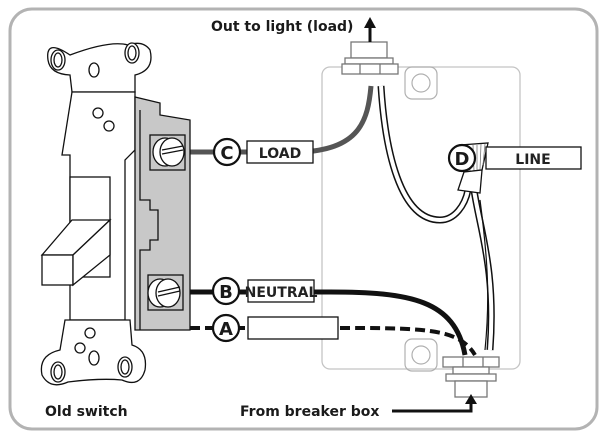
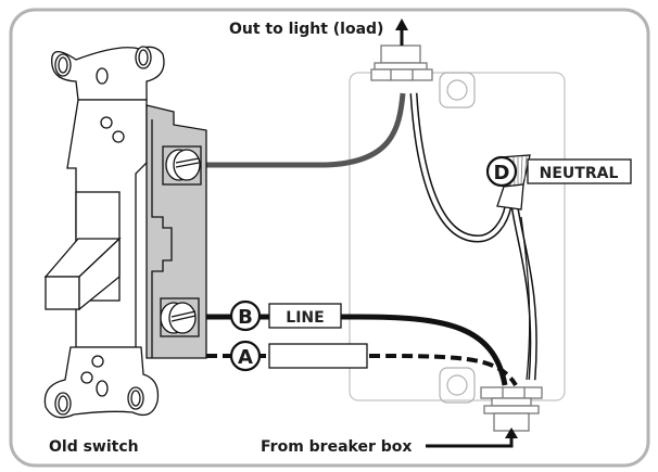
- C
- LOAD
  B
- NEUTRAL
+ LINE
  A
  D
- LINE
+ NEUTRAL
  Out to light (load)
  Old switch
  From breaker box
